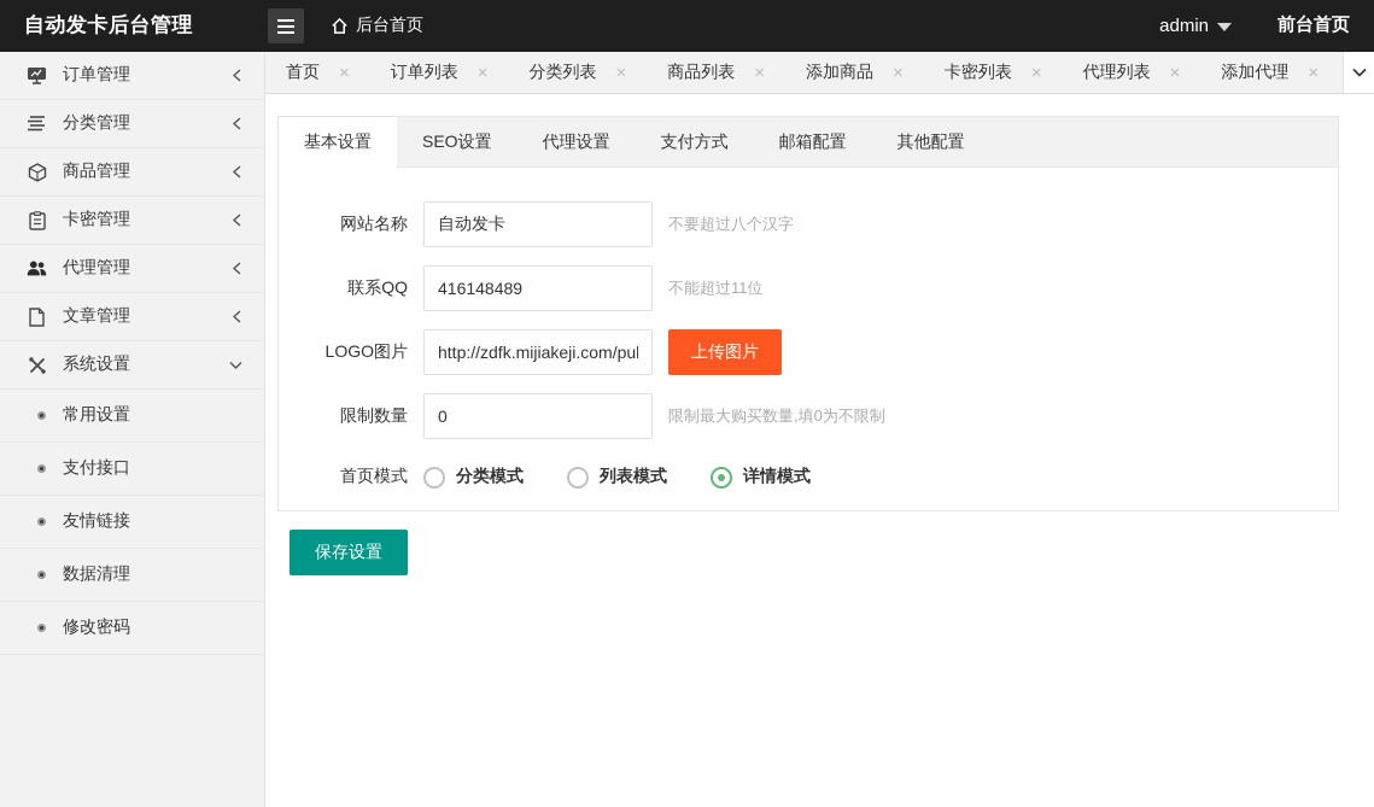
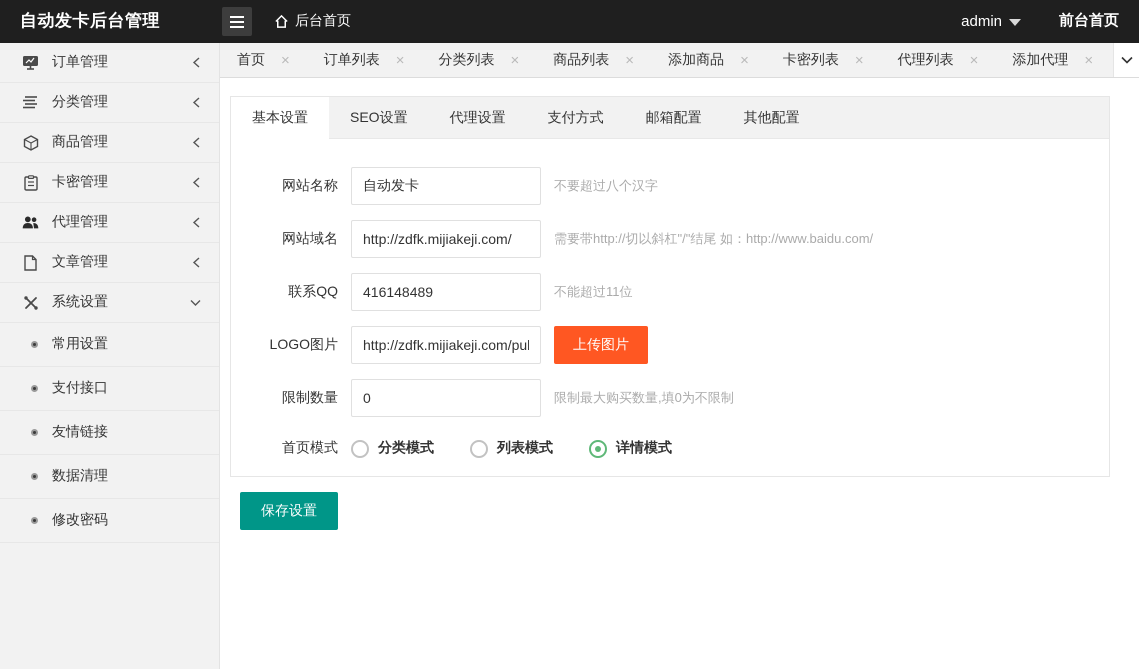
  自动发卡后台管理
  后台首页
  admin
  前台首页
  订单管理
  分类管理
  商品管理
  卡密管理
  代理管理
  文章管理
  系统设置
  常用设置
  支付接口
  友情链接
  数据清理
  修改密码
  首页
  ×
  订单列表
  ×
  分类列表
  ×
  商品列表
  ×
  添加商品
  ×
  卡密列表
  ×
  代理列表
  ×
  添加代理
  ×
  基本设置
  SEO设置
  代理设置
  支付方式
  邮箱配置
  其他配置
  网站名称
  自动发卡
  不要超过八个汉字
+ 网站域名
+ http://zdfk.mijiakeji.com/
+ 需要带http://切以斜杠"/"结尾 如：http://www.baidu.com/
  联系QQ
  416148489
  不能超过11位
  LOGO图片
  http://zdfk.mijiakeji.com/pu
  上传图片
  限制数量
  0
  限制最大购买数量,填0为不限制
  首页模式
  分类模式
  列表模式
  详情模式
  保存设置
